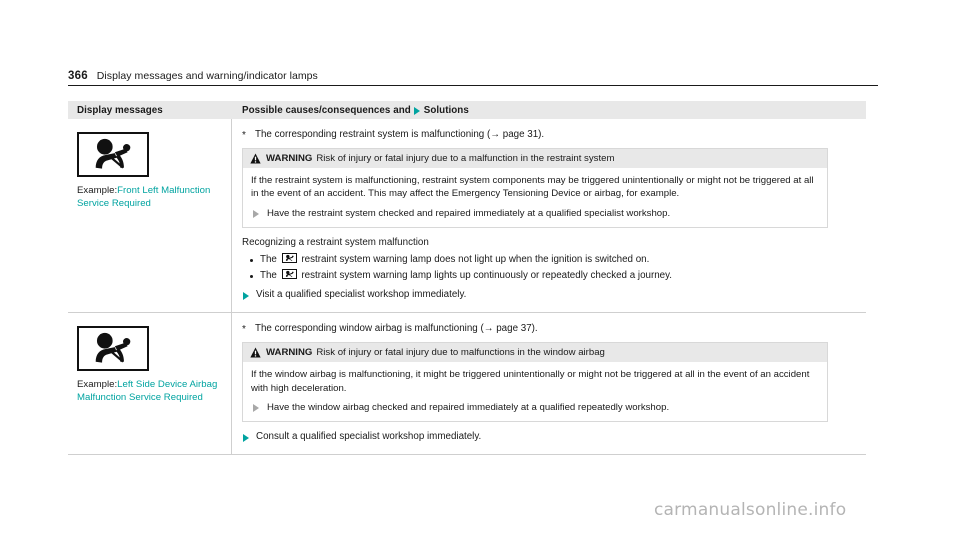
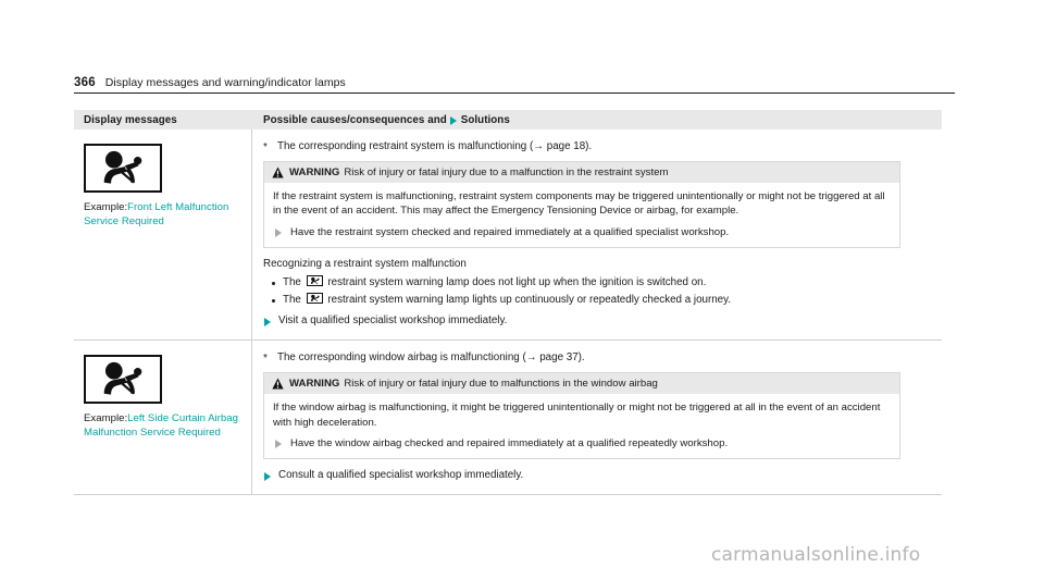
  366
  Display messages and warning/indicator lamps
  Display messages
  Possible causes/consequences and
  Solutions
  Example:Front Left Malfunction Service Required
  *
- The corresponding restraint system is malfunctioning (→ page 31).
+ The corresponding restraint system is malfunctioning (→ page 18).
  WARNING Risk of injury or fatal injury due to a malfunction in the restraint system
  If the restraint system is malfunctioning, restraint system components may be triggered unintentionally or might not be triggered at all in the event of an accident. This may affect the Emergency Tensioning Device or airbag, for example.
  Have the restraint system checked and repaired immediately at a qualified specialist workshop.
  Recognizing a restraint system malfunction
  The restraint system warning lamp does not light up when the ignition is switched on.
  The restraint system warning lamp lights up continuously or repeatedly checked a journey.
  Visit a qualified specialist workshop immediately.
- Example:Left Side Device Airbag Malfunction Service Required
+ Example:Left Side Curtain Airbag Malfunction Service Required
  *
  The corresponding window airbag is malfunctioning (→ page 37).
  WARNING Risk of injury or fatal injury due to malfunctions in the window airbag
  If the window airbag is malfunctioning, it might be triggered unintentionally or might not be triggered at all in the event of an accident with high deceleration.
  Have the window airbag checked and repaired immediately at a qualified repeatedly workshop.
  Consult a qualified specialist workshop immediately.
  carmanualsonline.info
